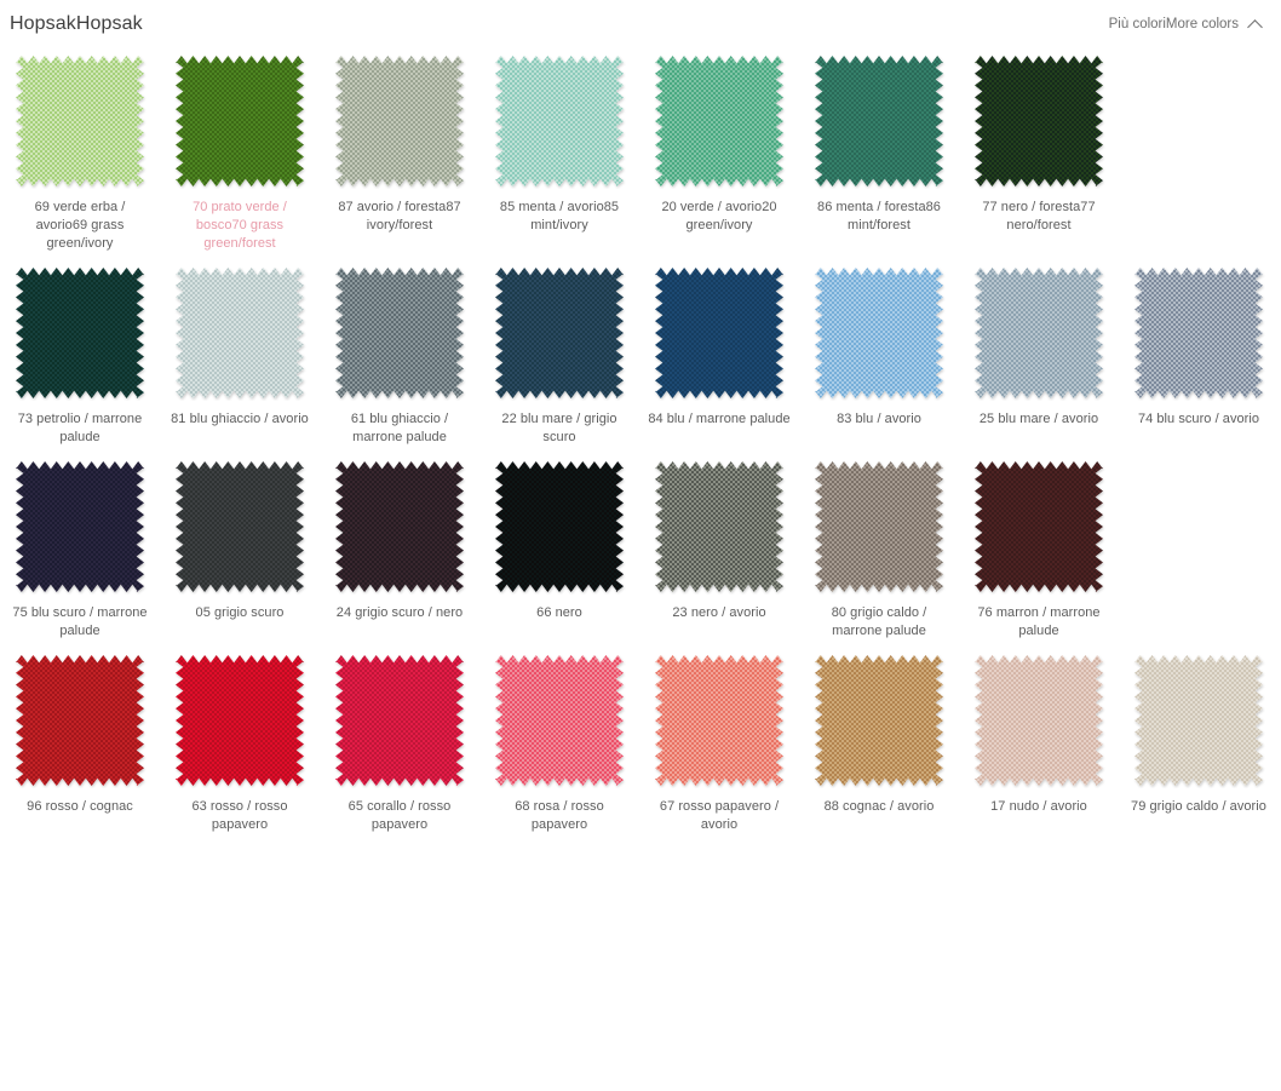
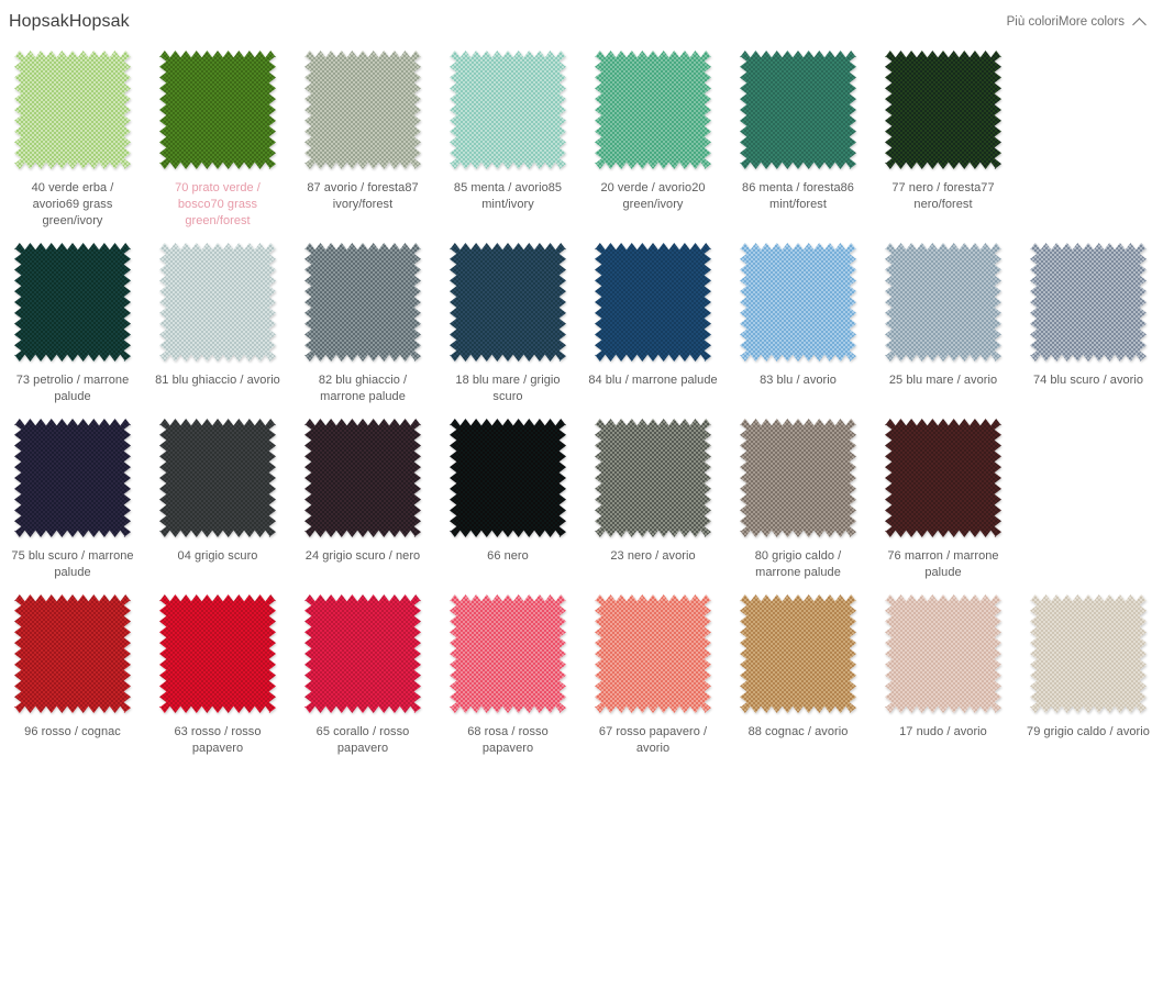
  HopsakHopsak
  Più coloriMore colors
- 69 verde erba / avorio69 grass green/ivory
+ 40 verde erba / avorio69 grass green/ivory
  70 prato verde / bosco70 grass green/forest
  87 avorio / foresta87 ivory/forest
  85 menta / avorio85 mint/ivory
  20 verde / avorio20 green/ivory
  86 menta / foresta86 mint/forest
  77 nero / foresta77 nero/forest
  73 petrolio / marrone palude
  81 blu ghiaccio / avorio
- 61 blu ghiaccio / marrone palude
+ 82 blu ghiaccio / marrone palude
- 22 blu mare / grigio scuro
+ 18 blu mare / grigio scuro
  84 blu / marrone palude
  83 blu / avorio
  25 blu mare / avorio
  74 blu scuro / avorio
  75 blu scuro / marrone palude
- 05 grigio scuro
+ 04 grigio scuro
  24 grigio scuro / nero
  66 nero
  23 nero / avorio
  80 grigio caldo / marrone palude
  76 marron / marrone palude
  96 rosso / cognac
  63 rosso / rosso papavero
  65 corallo / rosso papavero
  68 rosa / rosso papavero
  67 rosso papavero / avorio
  88 cognac / avorio
  17 nudo / avorio
  79 grigio caldo / avorio
